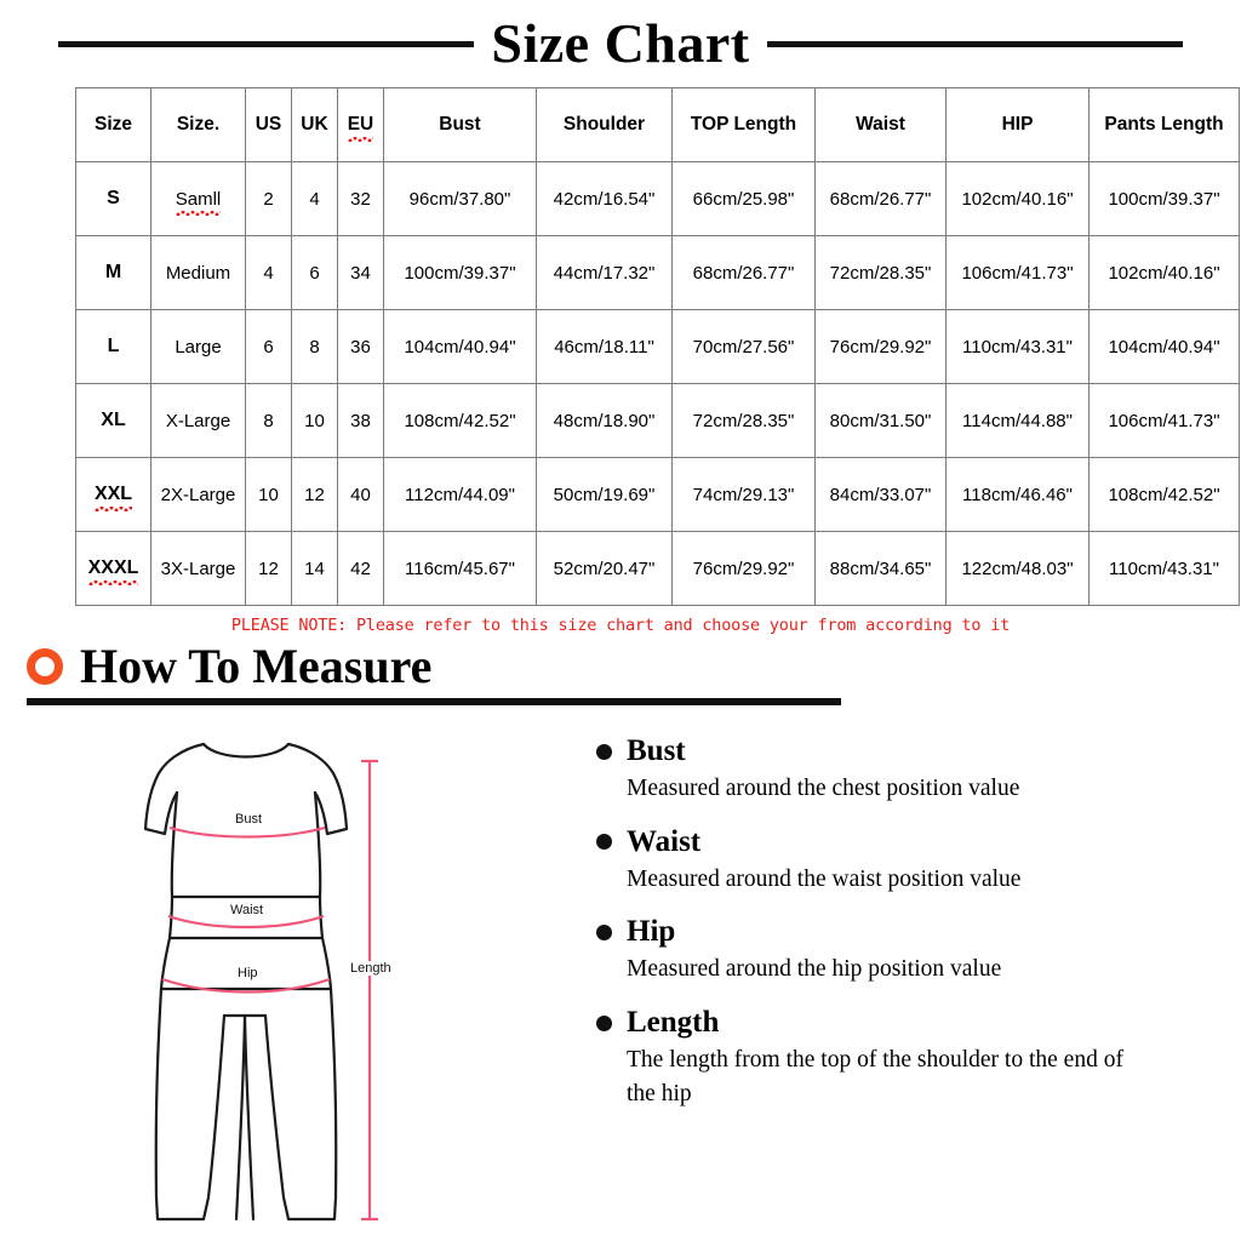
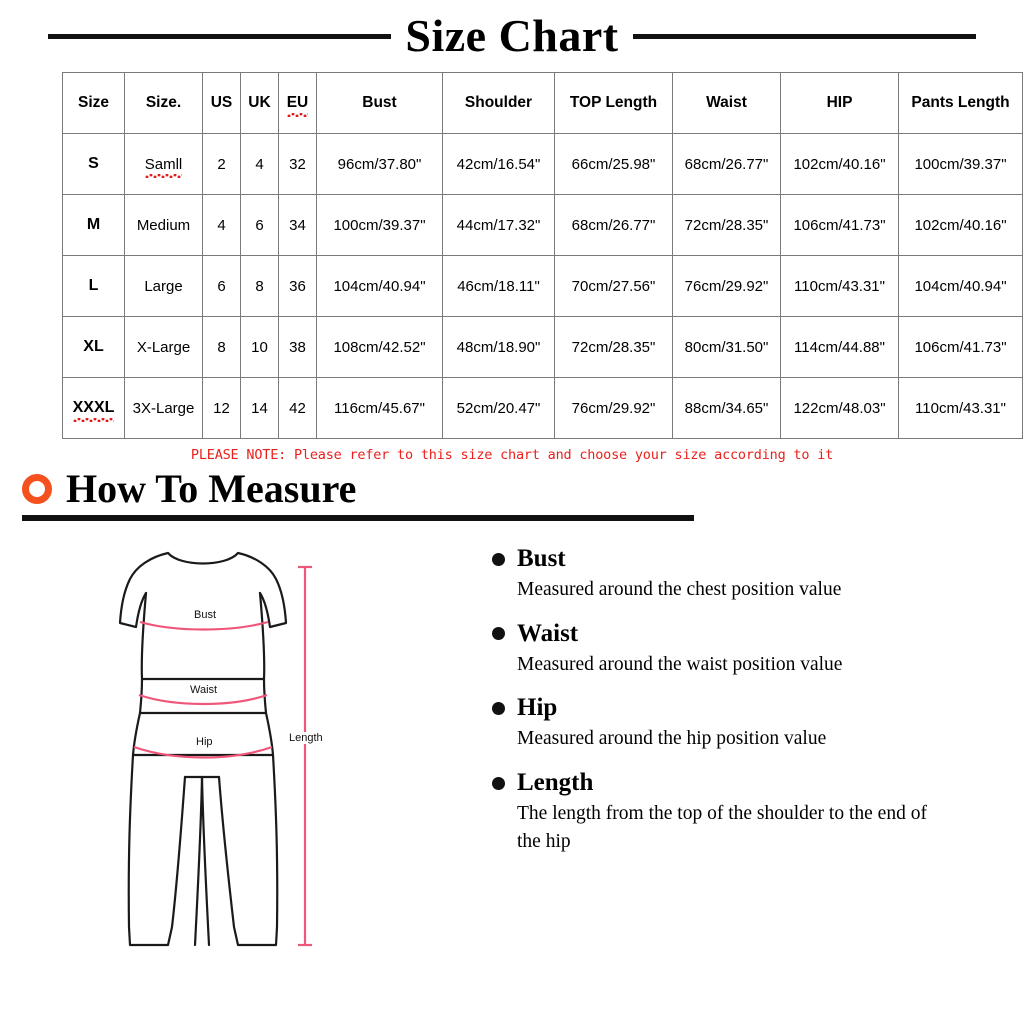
  Size Chart
  Size	Size.	US	UK	EU	Bust	Shoulder	TOP Length	Waist	HIP	Pants Length
  S	Samll	2	4	32	96cm/37.80"	42cm/16.54"	66cm/25.98"	68cm/26.77"	102cm/40.16"	100cm/39.37"
  M	Medium	4	6	34	100cm/39.37"	44cm/17.32"	68cm/26.77"	72cm/28.35"	106cm/41.73"	102cm/40.16"
  L	Large	6	8	36	104cm/40.94"	46cm/18.11"	70cm/27.56"	76cm/29.92"	110cm/43.31"	104cm/40.94"
  XL	X-Large	8	10	38	108cm/42.52"	48cm/18.90"	72cm/28.35"	80cm/31.50"	114cm/44.88"	106cm/41.73"
- XXL	2X-Large	10	12	40	112cm/44.09"	50cm/19.69"	74cm/29.13"	84cm/33.07"	118cm/46.46"	108cm/42.52"
  XXXL	3X-Large	12	14	42	116cm/45.67"	52cm/20.47"	76cm/29.92"	88cm/34.65"	122cm/48.03"	110cm/43.31"
- PLEASE NOTE: Please refer to this size chart and choose your from according to it
+ PLEASE NOTE: Please refer to this size chart and choose your size according to it
  How To Measure
  Bust
  Waist
  Hip
  Length
  Bust
  Measured around the chest position value
  Waist
  Measured around the waist position value
  Hip
  Measured around the hip position value
  Length
  The length from the top of the shoulder to the end of the hip
